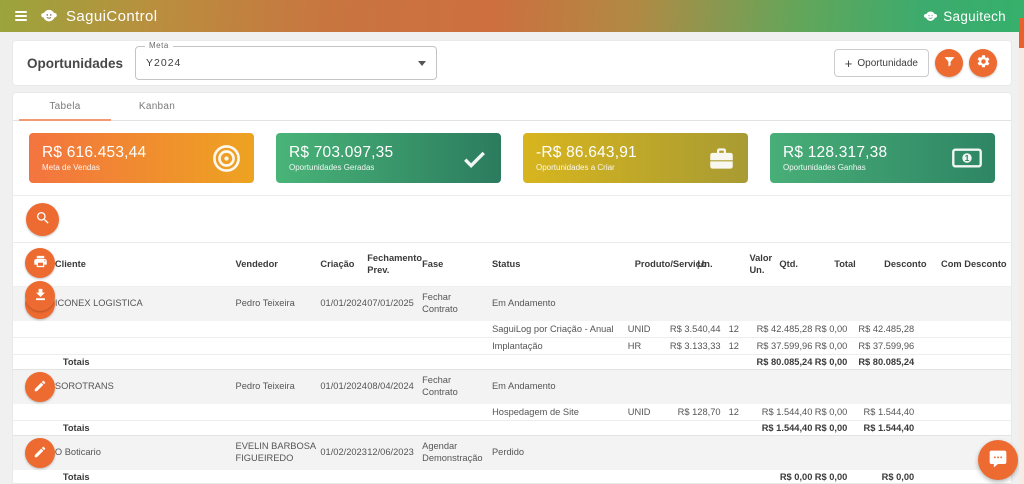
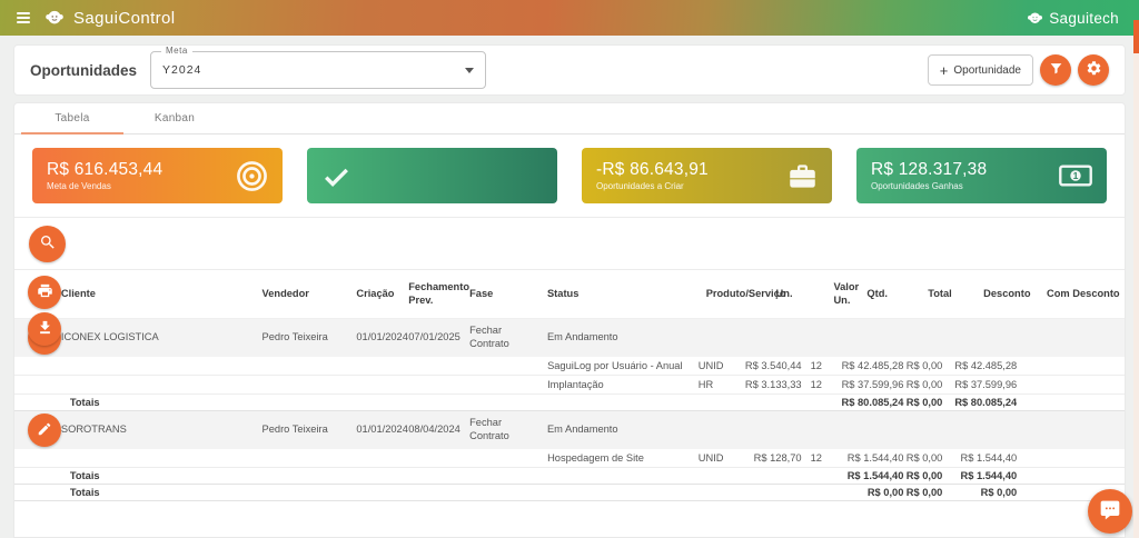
  SaguiControl
  Saguitech
  Oportunidades
  Meta
  Y2024
  +
  Oportunidade
  Tabela
  Kanban
  R$ 616.453,44
  Meta de Vendas
- R$ 703.097,35
- Oportunidades Geradas
  -R$ 86.643,91
  Oportunidades a Criar
  R$ 128.317,38
  Oportunidades Ganhas
  1
  Cliente
  Vendedor
  Criação
  Fechamento Prev.
  Fase
  Status
  Produto/Servi
  Un.
  Valor Un.
  Qtd.
  Total
  Desconto
  Com Desconto
  ICONEX LOGISTICA
  Pedro Teixeira
  01/01/2024
  07/01/2025
  Fechar Contrato
  Em Andamento
- SaguiLog por Criação - Anual
+ SaguiLog por Usuário - Anual
  UNID
  R$ 3.540,44
  12
  R$ 42.485,28
  R$ 0,00
  R$ 42.485,28
  Implantação
  HR
  R$ 3.133,33
  12
  R$ 37.599,96
  R$ 0,00
  R$ 37.599,96
  Totais
  R$ 80.085,24
  R$ 0,00
  R$ 80.085,24
  SOROTRANS
  Pedro Teixeira
  01/01/2024
  08/04/2024
  Fechar Contrato
  Em Andamento
  Hospedagem de Site
  UNID
  R$ 128,70
  12
  R$ 1.544,40
  R$ 0,00
  R$ 1.544,40
  Totais
  R$ 1.544,40
  R$ 0,00
  R$ 1.544,40
- O Boticario
- EVELIN BARBOSA FIGUEIREDO
- 01/02/2023
- 12/06/2023
- Agendar Demonstração
- Perdido
  Totais
  R$ 0,00
  R$ 0,00
  R$ 0,00
